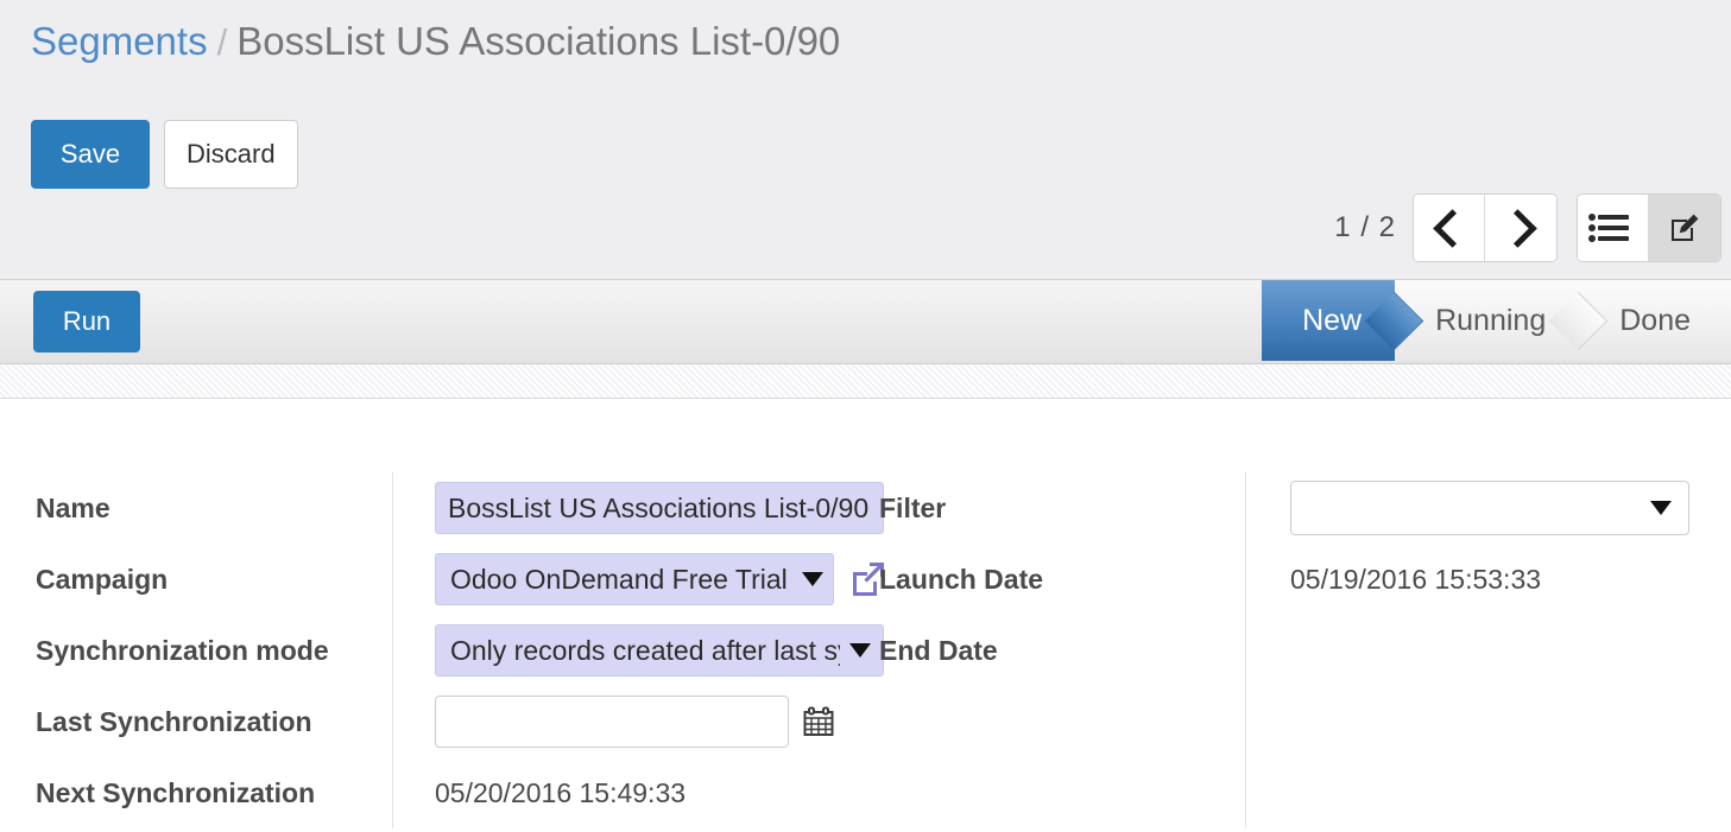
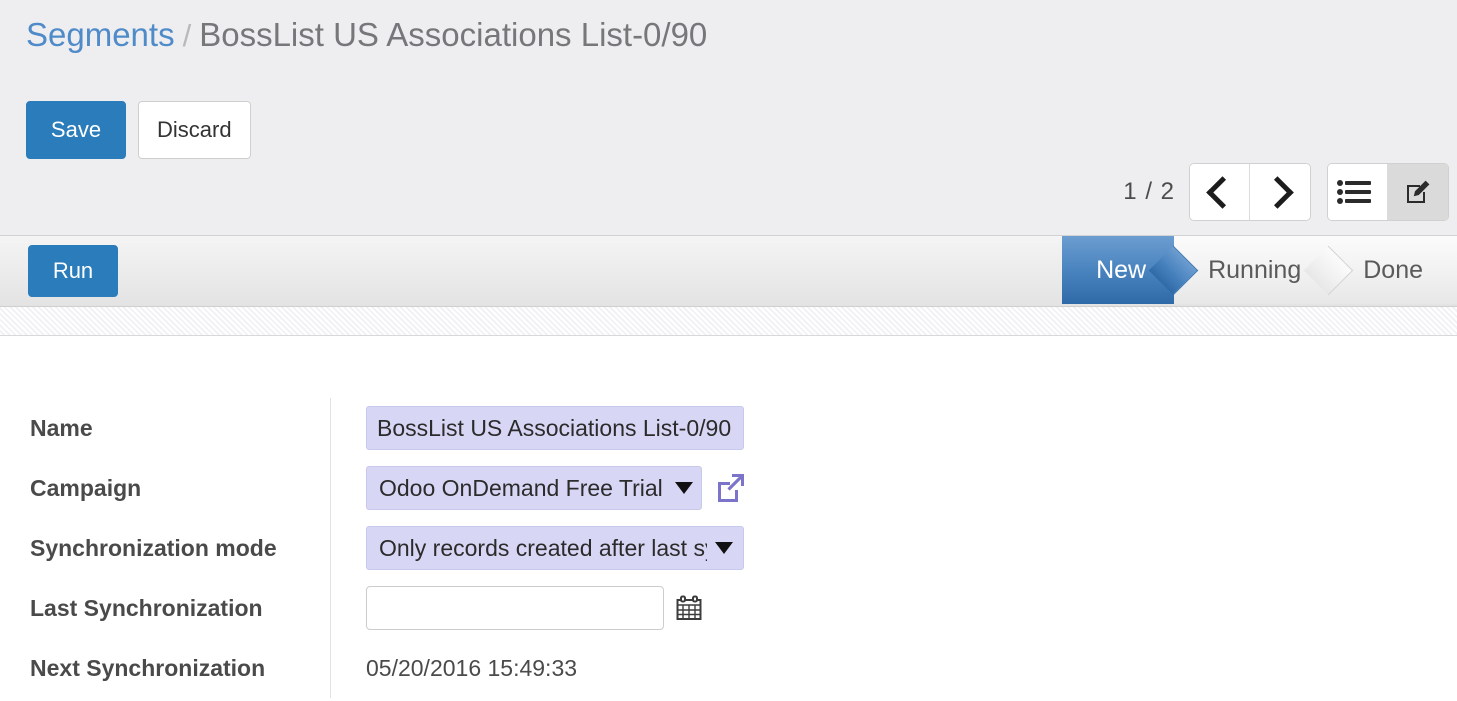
  Segments / BossList US Associations List-0/90
  Save
  Discard
  1 / 2
  Run
  New
  Running
  Done
  Name
  BossList US Associations List-0/90
  Campaign
  Odoo OnDemand Free Trial
  Synchronization mode
  Only records created after last s
  Last Synchronization
  Next Synchronization
  05/20/2016 15:49:33
- Filter
- Launch Date
- 05/19/2016 15:53:33
- End Date
